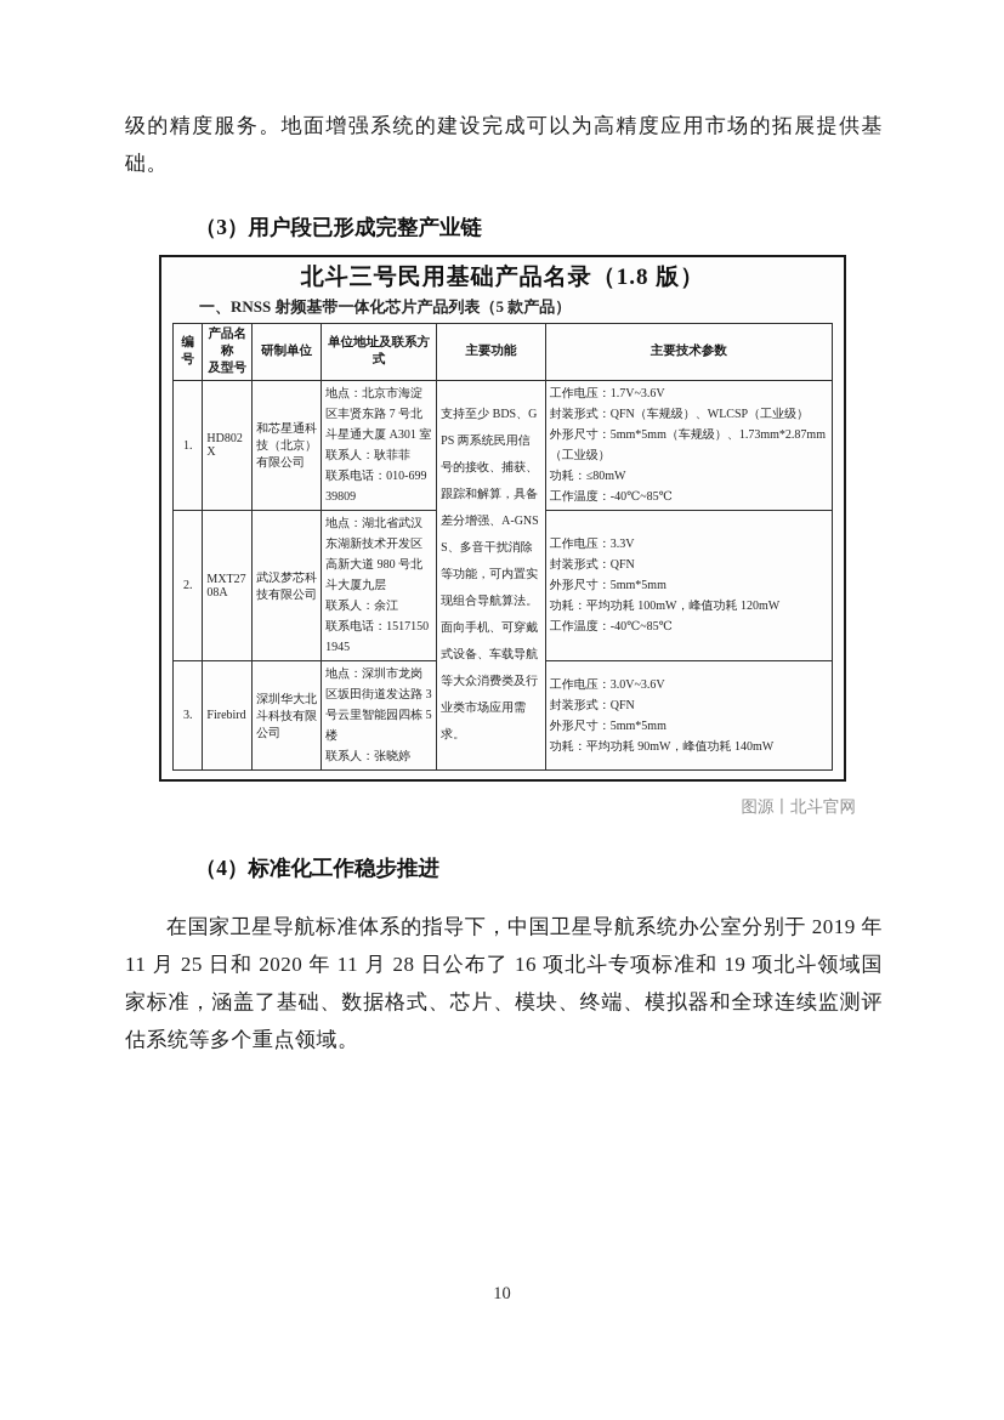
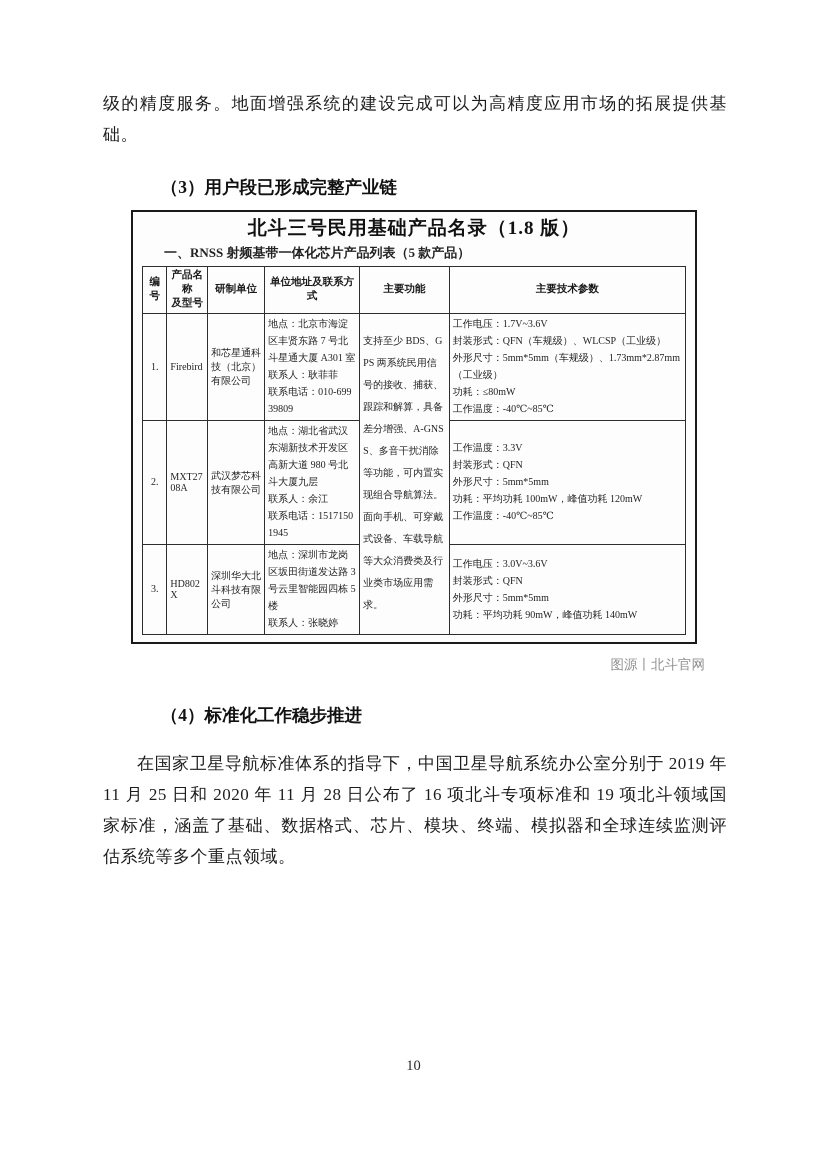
  级的精度服务。地面增强系统的建设完成可以为高精度应用市场的拓展提供基础。
  （3）用户段已形成完整产业链
  北斗三号民用基础产品名录（1.8 版）
  一、RNSS 射频基带一体化芯片产品列表（5 款产品）
  编号	产品名称 及型号	研制单位	单位地址及联系方式	主要功能	主要技术参数
- 1.	HD802X	和芯星通科技（北京）有限公司	地点：北京市海淀区丰贤东路 7 号北斗星通大厦 A301 室 联系人：耿菲菲 联系电话：010-69939809	支持至少 BDS、GPS 两系统民用信号的接收、捕获、跟踪和解算，具备差分增强、A-GNSS、多音干扰消除等功能，可内置实现组合导航算法。 面向手机、可穿戴式设备、车载导航等大众消费类及行业类市场应用需求。	工作电压：1.7V~3.6V 封装形式：QFN（车规级）、WLCSP（工业级） 外形尺寸：5mm*5mm（车规级）、1.73mm*2.87mm（工业级） 功耗：≤80mW 工作温度：-40℃~85℃
+ 1.	Firebird	和芯星通科技（北京）有限公司	地点：北京市海淀区丰贤东路 7 号北斗星通大厦 A301 室 联系人：耿菲菲 联系电话：010-69939809	支持至少 BDS、GPS 两系统民用信号的接收、捕获、跟踪和解算，具备差分增强、A-GNSS、多音干扰消除等功能，可内置实现组合导航算法。 面向手机、可穿戴式设备、车载导航等大众消费类及行业类市场应用需求。	工作电压：1.7V~3.6V 封装形式：QFN（车规级）、WLCSP（工业级） 外形尺寸：5mm*5mm（车规级）、1.73mm*2.87mm（工业级） 功耗：≤80mW 工作温度：-40℃~85℃
- 2.	MXT2708A	武汉梦芯科技有限公司	地点：湖北省武汉东湖新技术开发区高新大道 980 号北斗大厦九层 联系人：余江 联系电话：15171501945	工作电压：3.3V 封装形式：QFN 外形尺寸：5mm*5mm 功耗：平均功耗 100mW，峰值功耗 120mW 工作温度：-40℃~85℃
+ 2.	MXT2708A	武汉梦芯科技有限公司	地点：湖北省武汉东湖新技术开发区高新大道 980 号北斗大厦九层 联系人：余江 联系电话：15171501945	工作温度：3.3V 封装形式：QFN 外形尺寸：5mm*5mm 功耗：平均功耗 100mW，峰值功耗 120mW 工作温度：-40℃~85℃
- 3.	Firebird	深圳华大北斗科技有限公司	地点：深圳市龙岗区坂田街道发达路 3 号云里智能园四栋 5 楼 联系人：张晓婷	工作电压：3.0V~3.6V 封装形式：QFN 外形尺寸：5mm*5mm 功耗：平均功耗 90mW，峰值功耗 140mW
+ 3.	HD802X	深圳华大北斗科技有限公司	地点：深圳市龙岗区坂田街道发达路 3 号云里智能园四栋 5 楼 联系人：张晓婷	工作电压：3.0V~3.6V 封装形式：QFN 外形尺寸：5mm*5mm 功耗：平均功耗 90mW，峰值功耗 140mW
  图源丨北斗官网
  （4）标准化工作稳步推进
  在国家卫星导航标准体系的指导下，中国卫星导航系统办公室分别于 2019 年 11 月 25 日和 2020 年 11 月 28 日公布了 16 项北斗专项标准和 19 项北斗领域国家标准，涵盖了基础、数据格式、芯片、模块、终端、模拟器和全球连续监测评估系统等多个重点领域。
  10
